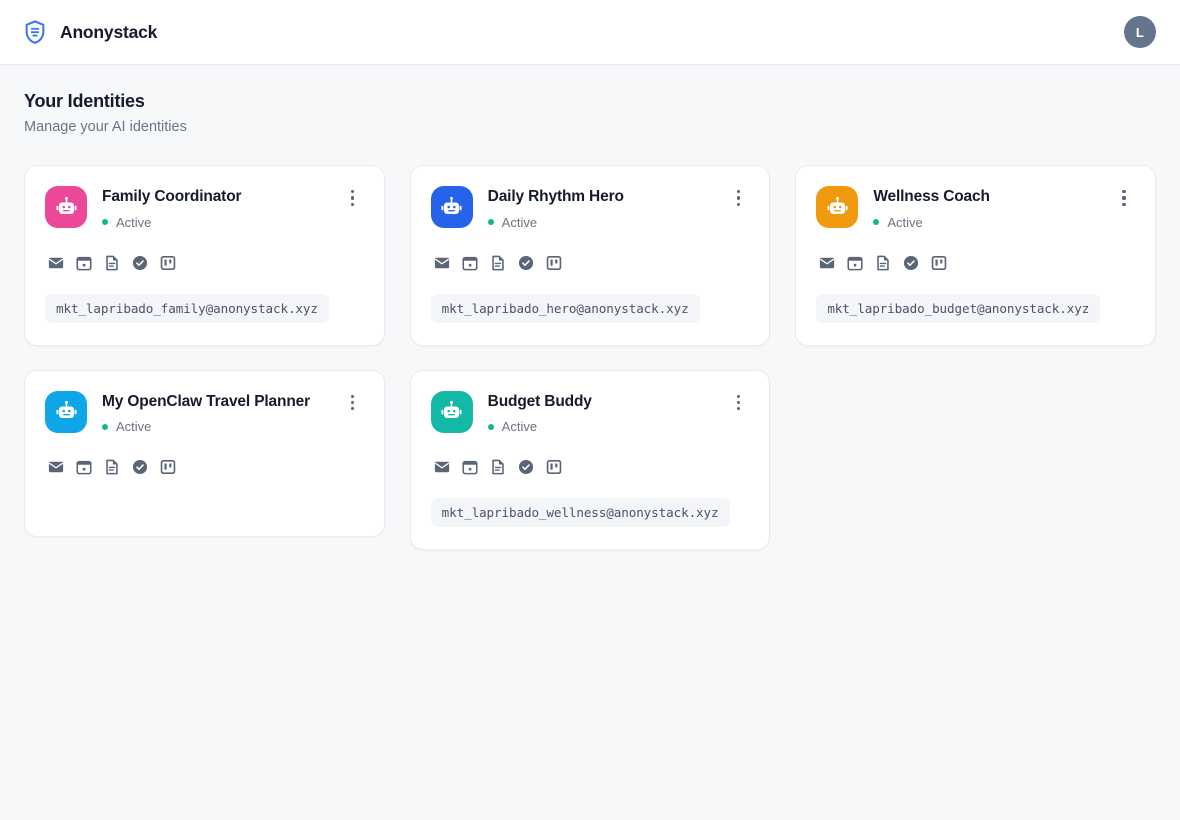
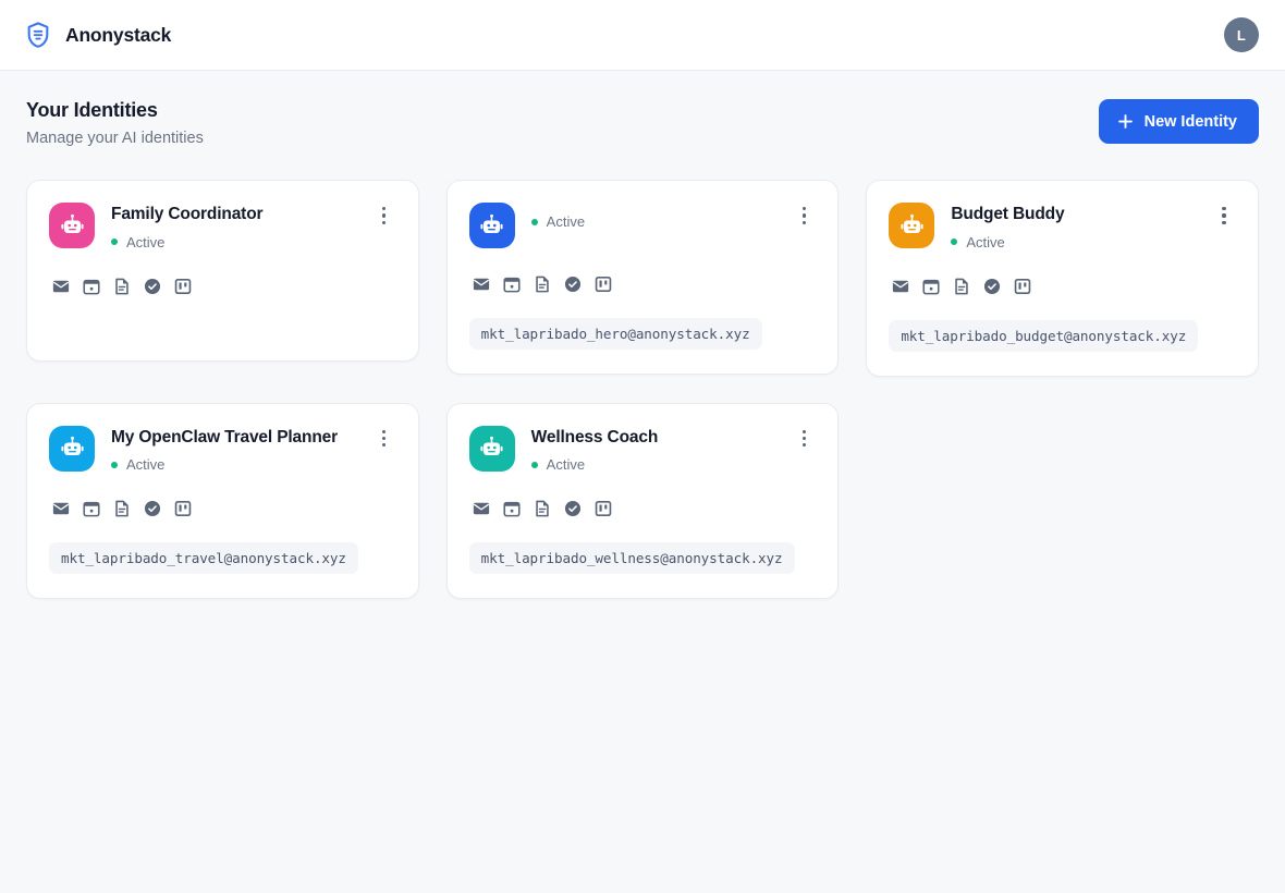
  Anonystack
  L
  Your Identities
  Manage your AI identities
+ New Identity
  Family Coordinator
  Active
- mkt_lapribado_family@anonystack.xyz
- Daily Rhythm Hero
  Active
  mkt_lapribado_hero@anonystack.xyz
- Wellness Coach
+ Budget Buddy
  Active
  mkt_lapribado_budget@anonystack.xyz
  My OpenClaw Travel Planner
  Active
+ mkt_lapribado_travel@anonystack.xyz
- Budget Buddy
+ Wellness Coach
  Active
  mkt_lapribado_wellness@anonystack.xyz
